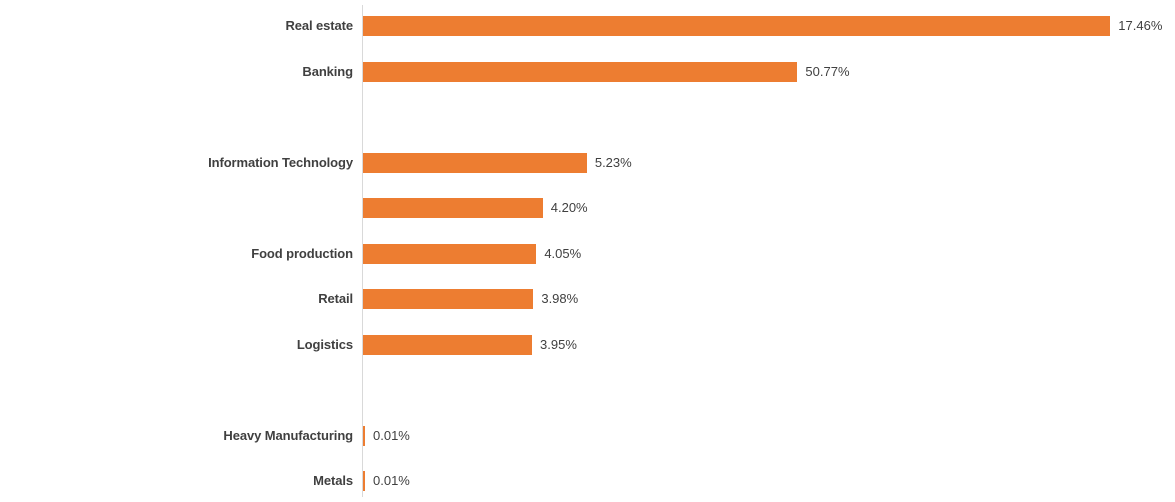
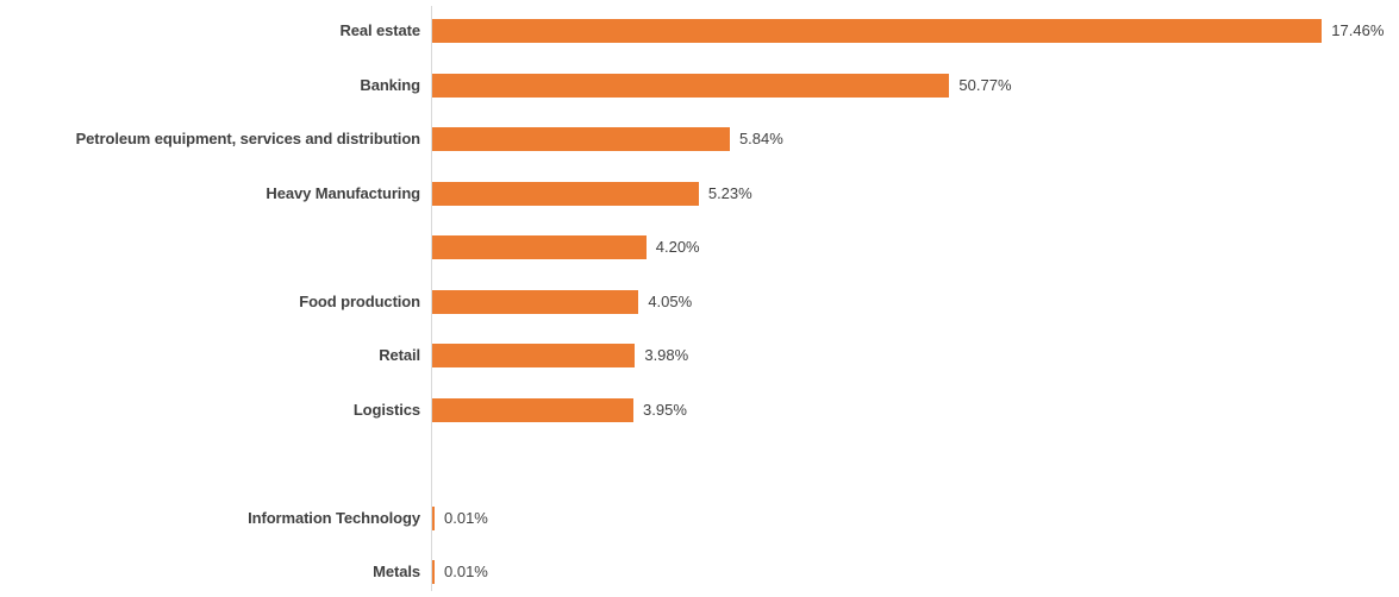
  Real estate
  17.46%
  Banking
  50.77%
+ Petroleum equipment, services and distribution
+ 5.84%
- Information Technology
+ Heavy Manufacturing
  5.23%
  4.20%
  Food production
  4.05%
  Retail
  3.98%
  Logistics
  3.95%
- Heavy Manufacturing
+ Information Technology
  0.01%
  Metals
  0.01%
